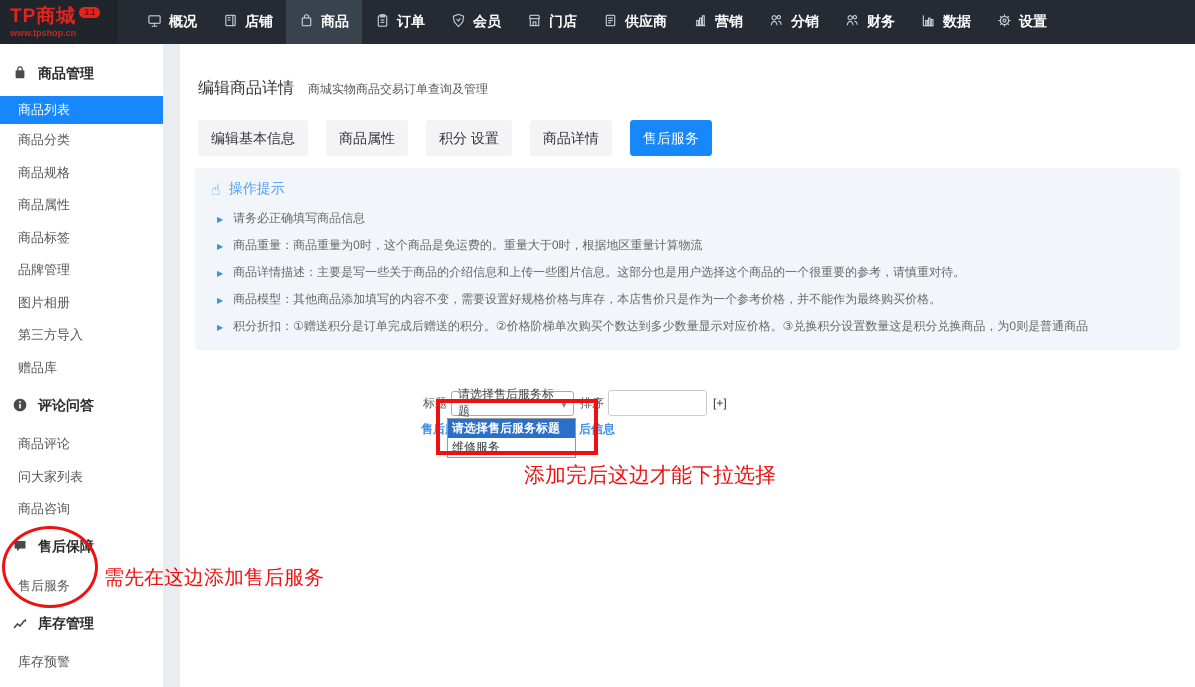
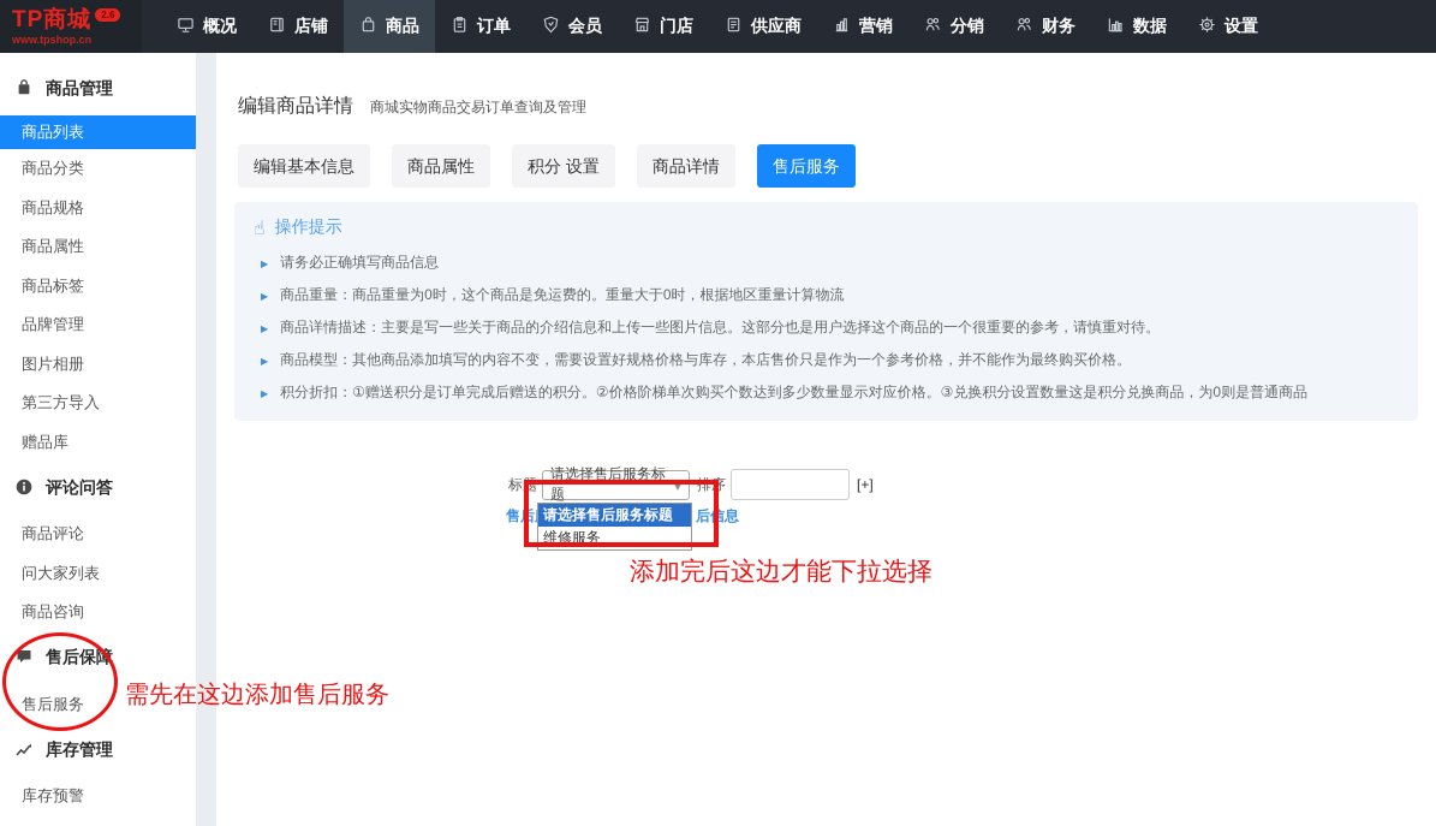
  TP商城
- 3.1
+ 2.6
  www.tpshop.cn
  概况
  店铺
  商品
  订单
  会员
  门店
  供应商
  营销
  分销
  财务
  数据
  设置
  商品管理
  商品列表
  商品分类
  商品规格
  商品属性
  商品标签
  品牌管理
  图片相册
  第三方导入
  赠品库
  评论问答
  商品评论
  问大家列表
  商品咨询
  售后保障
  售后服务
  库存管理
  库存预警
  编辑商品详情
  商城实物商品交易订单查询及管理
  编辑基本信息
  商品属性
  积分 设置
  商品详情
  售后服务
  操作提示
  请务必正确填写商品信息
  商品重量：商品重量为0时，这个商品是免运费的。重量大于0时，根据地区重量计算物流
  商品详情描述：主要是写一些关于商品的介绍信息和上传一些图片信息。这部分也是用户选择这个商品的一个很重要的参考，请慎重对待。
  商品模型：其他商品添加填写的内容不变，需要设置好规格价格与库存，本店售价只是作为一个参考价格，并不能作为最终购买价格。
  积分折扣：①赠送积分是订单完成后赠送的积分。②价格阶梯单次购买个数达到多少数量显示对应价格。③兑换积分设置数量这是积分兑换商品，为0则是普通商品
  标题
  请选择售后服务标题
  排序
  [+]
  后信息
  请选择售后服务标题
  维修服务
  添加完后这边才能下拉选择
  需先在这边添加售后服务
